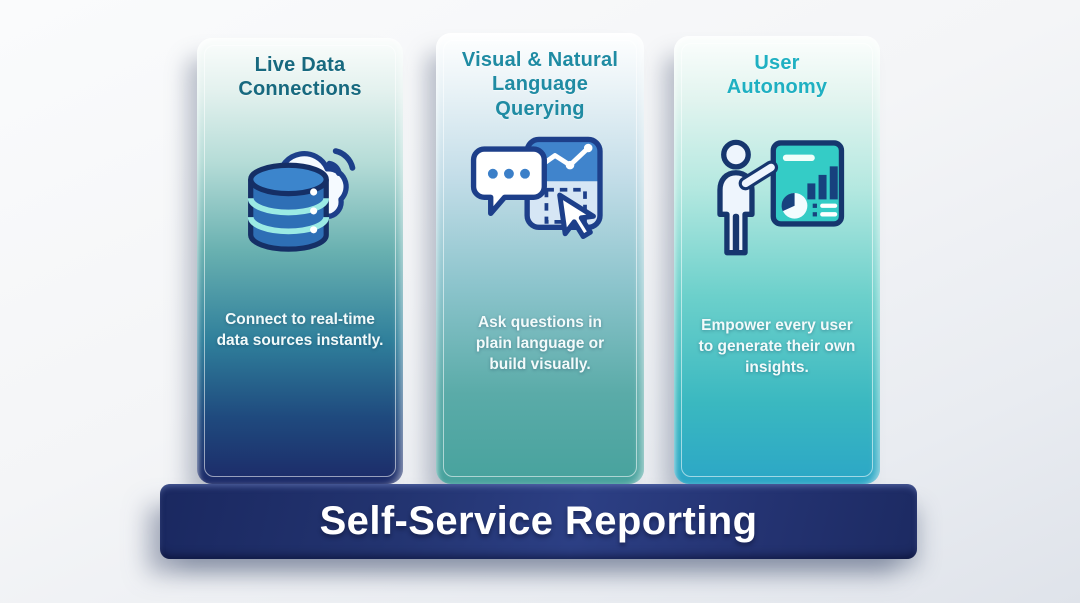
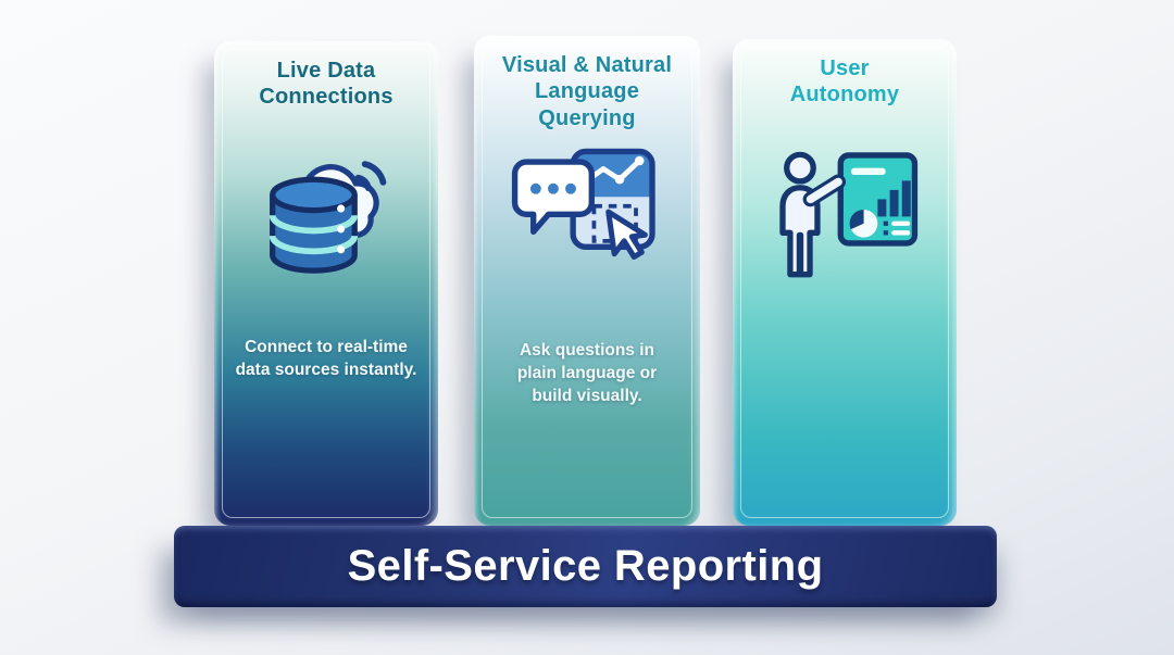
  Live Data
  Connections
  Connect to real-time
  data sources instantly.
  Visual & Natural
  Language
  Querying
  Ask questions in
  plain language or
  build visually.
  User
  Autonomy
- Empower every user
- to generate their own
- insights.
  Self-Service Reporting
